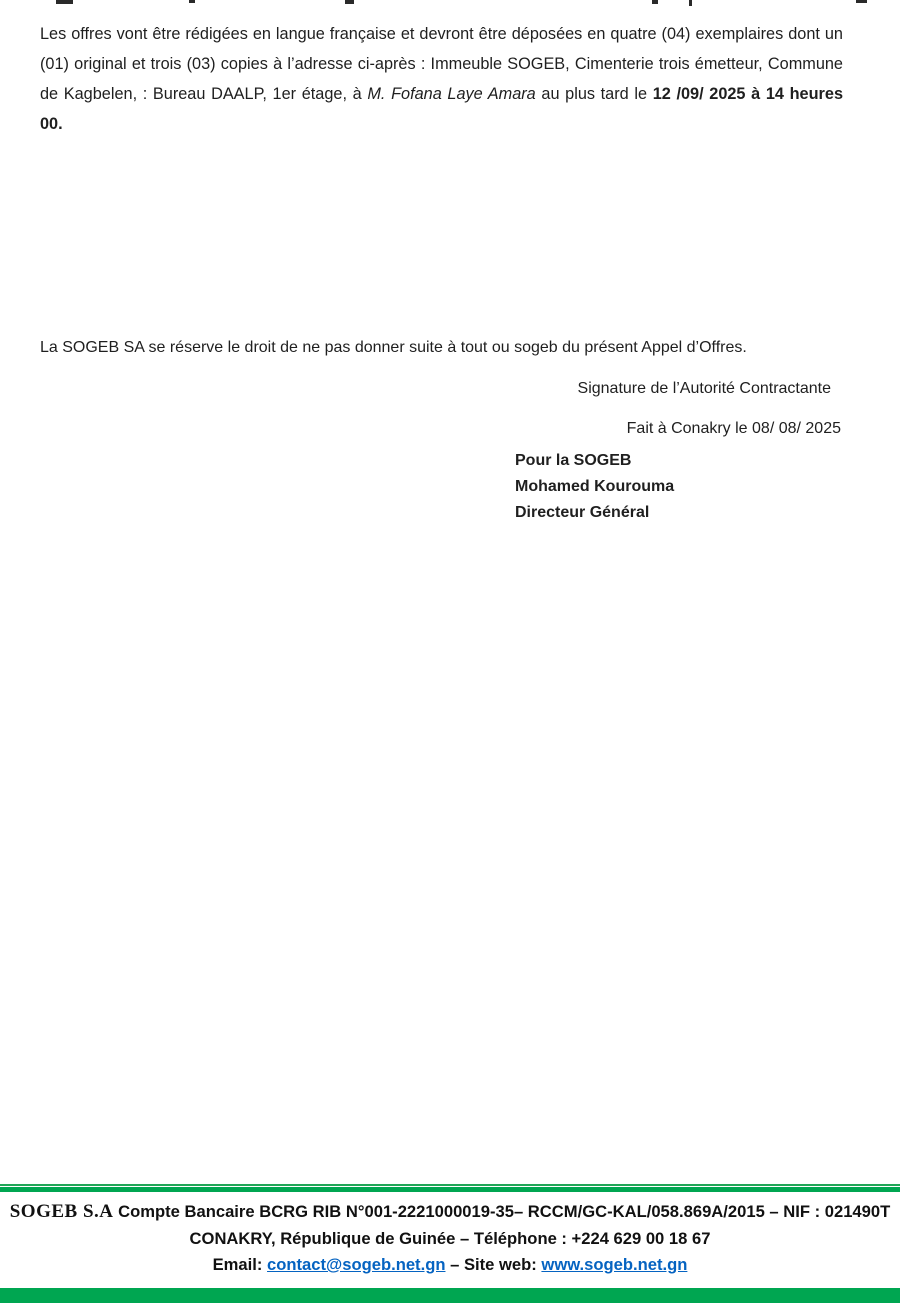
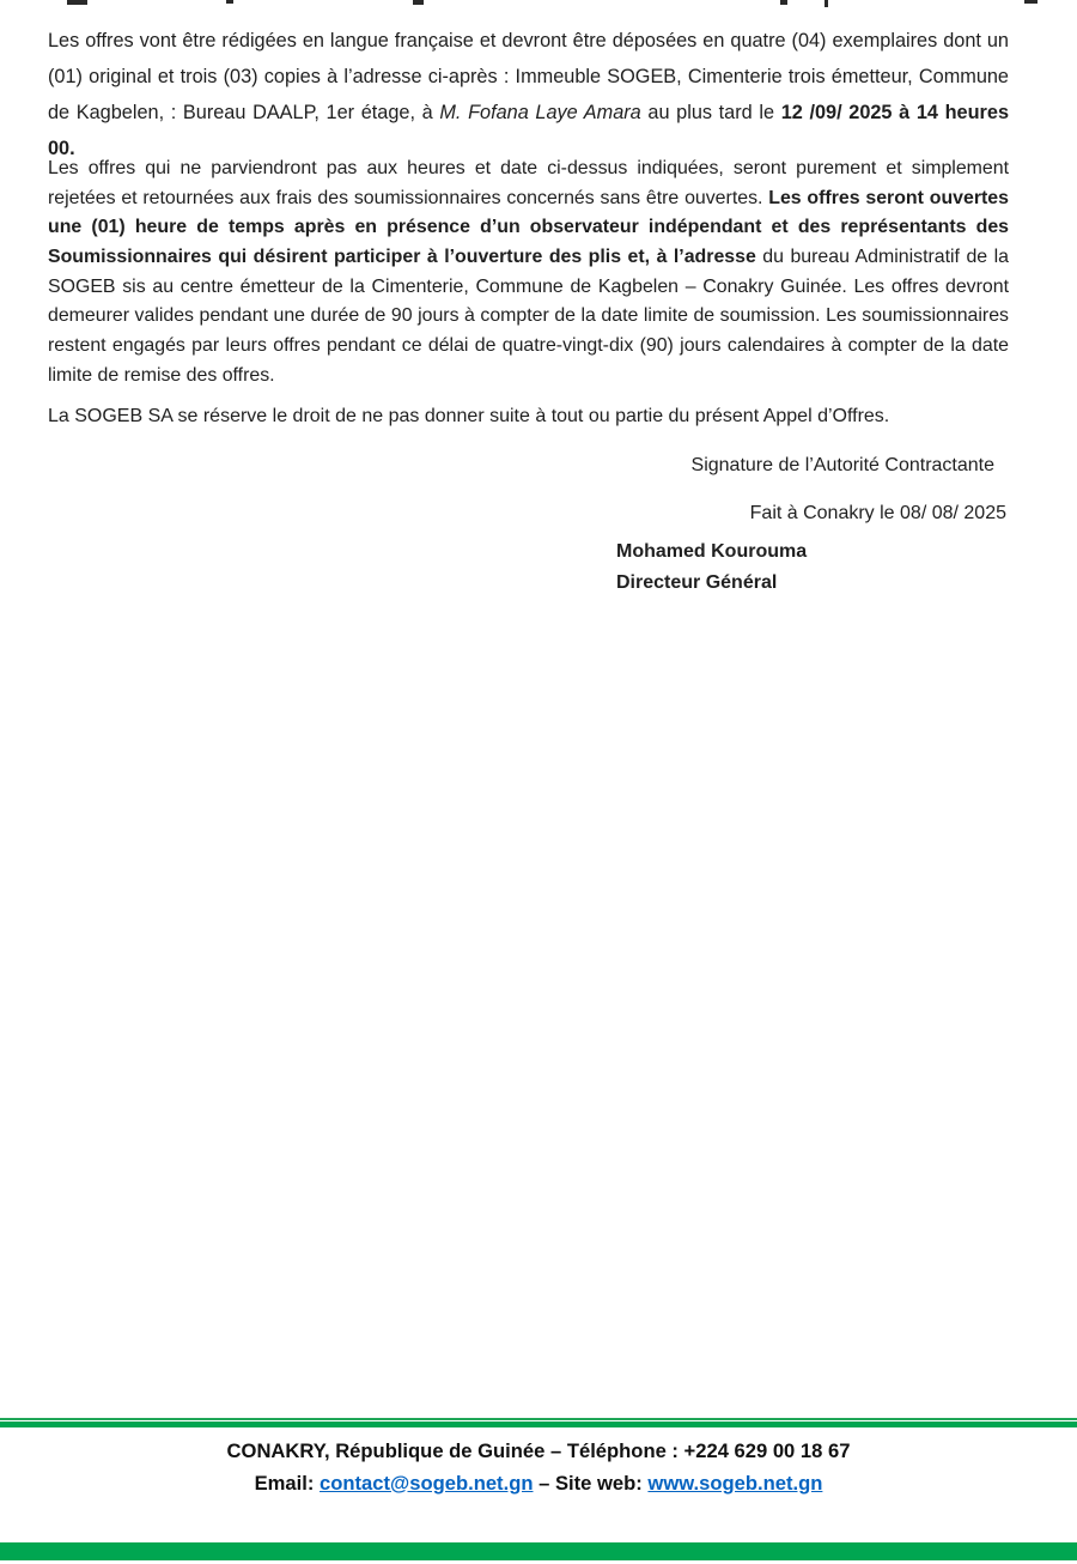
  Les offres vont être rédigées en langue française et devront être déposées en quatre (04) exemplaires dont un (01) original et trois (03) copies à l’adresse ci-après : Immeuble SOGEB, Cimenterie trois émetteur, Commune de Kagbelen, : Bureau DAALP, 1er étage, à M. Fofana Laye Amara au plus tard le 12 /09/ 2025 à 14 heures 00.
+ Les offres qui ne parviendront pas aux heures et date ci-dessus indiquées, seront purement et simplement rejetées et retournées aux frais des soumissionnaires concernés sans être ouvertes. Les offres seront ouvertes une (01) heure de temps après en présence d’un observateur indépendant et des représentants des Soumissionnaires qui désirent participer à l’ouverture des plis et, à l’adresse du bureau Administratif de la SOGEB sis au centre émetteur de la Cimenterie, Commune de Kagbelen – Conakry Guinée. Les offres devront demeurer valides pendant une durée de 90 jours à compter de la date limite de soumission. Les soumissionnaires restent engagés par leurs offres pendant ce délai de quatre-vingt-dix (90) jours calendaires à compter de la date limite de remise des offres.
- La SOGEB SA se réserve le droit de ne pas donner suite à tout ou sogeb du présent Appel d’Offres.
+ La SOGEB SA se réserve le droit de ne pas donner suite à tout ou partie du présent Appel d’Offres.
  Signature de l’Autorité Contractante
  Fait à Conakry le 08/ 08/ 2025
- Pour la SOGEB
  Mohamed Kourouma
  Directeur Général
- SOGEB S.A Compte Bancaire BCRG RIB N°001-2221000019-35– RCCM/GC-KAL/058.869A/2015 – NIF : 021490T
  CONAKRY, République de Guinée – Téléphone : +224 629 00 18 67
  Email: contact@sogeb.net.gn – Site web: www.sogeb.net.gn
